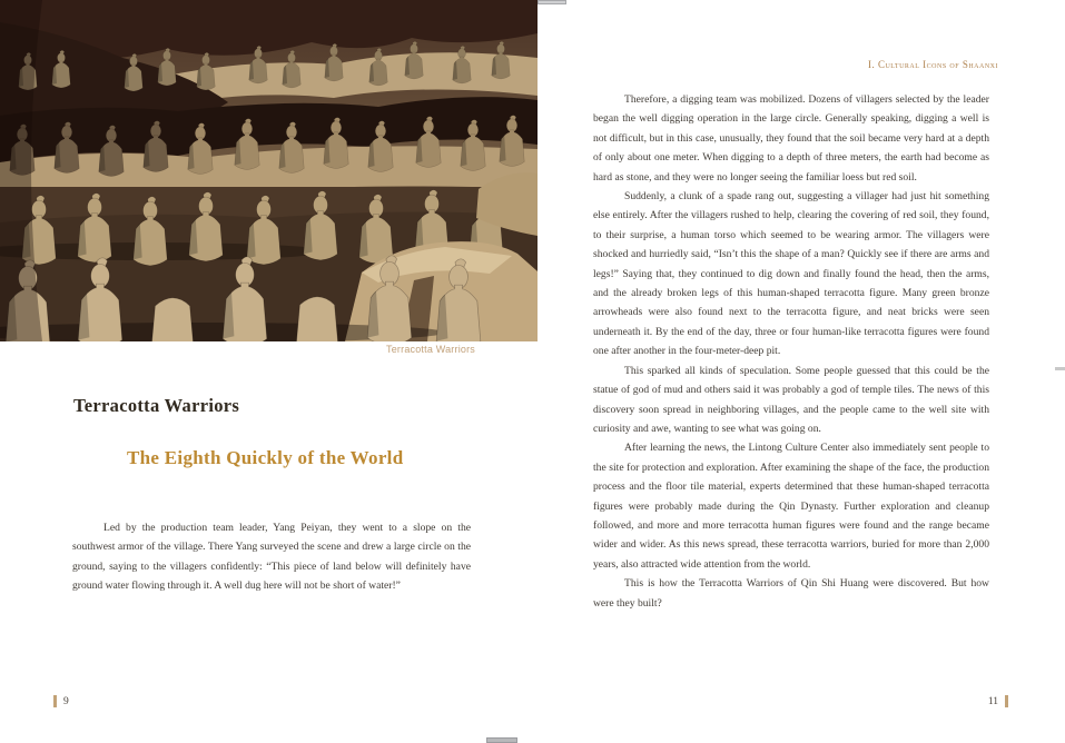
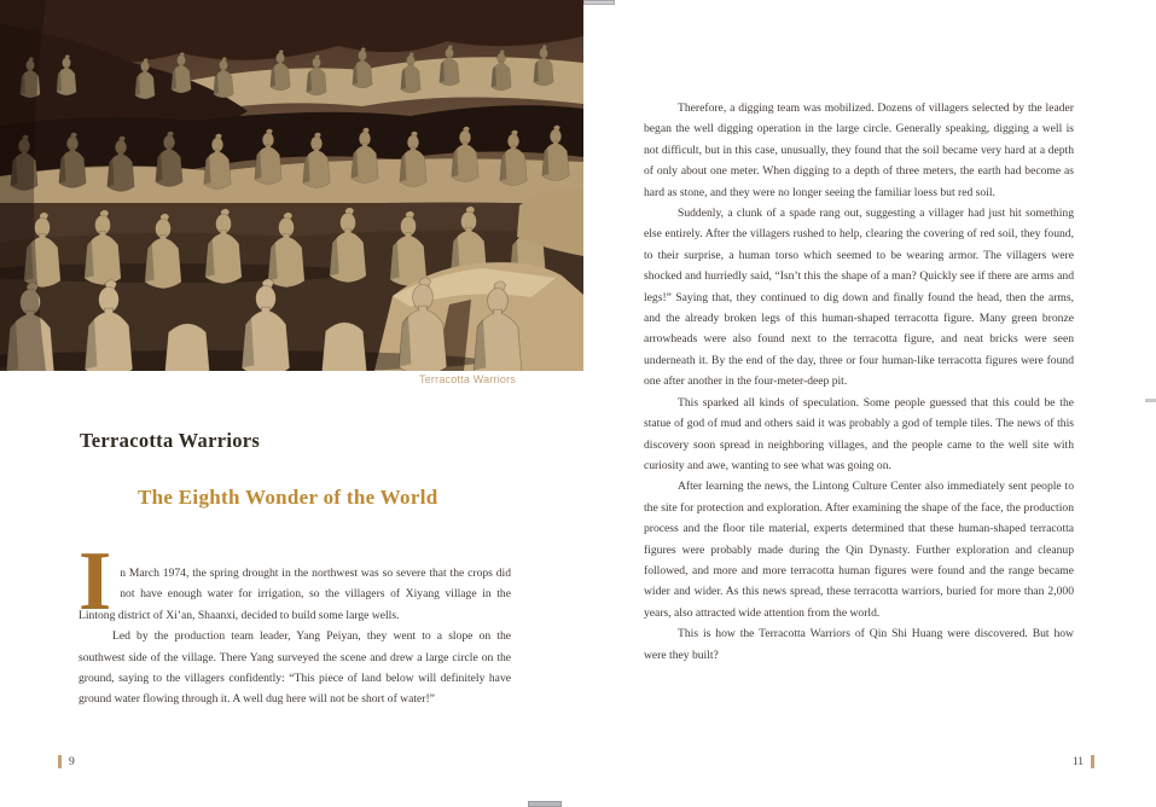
  Terracotta Warriors
  Terracotta Warriors
- The Eighth Quickly of the World
+ The Eighth Wonder of the World
+ I
+ n March 1974, the spring drought in the northwest was so severe that the crops did not have enough water for irrigation, so the villagers of Xiyang village in the Lintong district of Xi’an, Shaanxi, decided to build some large wells.
- Led by the production team leader, Yang Peiyan, they went to a slope on the southwest armor of the village. There Yang surveyed the scene and drew a large circle on the ground, saying to the villagers confidently: “This piece of land below will definitely have ground water flowing through it. A well dug here will not be short of water!”
+ Led by the production team leader, Yang Peiyan, they went to a slope on the southwest side of the village. There Yang surveyed the scene and drew a large circle on the ground, saying to the villagers confidently: “This piece of land below will definitely have ground water flowing through it. A well dug here will not be short of water!”
  9
- I. Cultural Icons of Shaanxi
  Therefore, a digging team was mobilized. Dozens of villagers selected by the leader began the well digging operation in the large circle. Generally speaking, digging a well is not difficult, but in this case, unusually, they found that the soil became very hard at a depth of only about one meter. When digging to a depth of three meters, the earth had become as hard as stone, and they were no longer seeing the familiar loess but red soil.
  Suddenly, a clunk of a spade rang out, suggesting a villager had just hit something else entirely. After the villagers rushed to help, clearing the covering of red soil, they found, to their surprise, a human torso which seemed to be wearing armor. The villagers were shocked and hurriedly said, “Isn’t this the shape of a man? Quickly see if there are arms and legs!” Saying that, they continued to dig down and finally found the head, then the arms, and the already broken legs of this human-shaped terracotta figure. Many green bronze arrowheads were also found next to the terracotta figure, and neat bricks were seen underneath it. By the end of the day, three or four human-like terracotta figures were found one after another in the four-meter-deep pit.
  This sparked all kinds of speculation. Some people guessed that this could be the statue of god of mud and others said it was probably a god of temple tiles. The news of this discovery soon spread in neighboring villages, and the people came to the well site with curiosity and awe, wanting to see what was going on.
  After learning the news, the Lintong Culture Center also immediately sent people to the site for protection and exploration. After examining the shape of the face, the production process and the floor tile material, experts determined that these human-shaped terracotta figures were probably made during the Qin Dynasty. Further exploration and cleanup followed, and more and more terracotta human figures were found and the range became wider and wider. As this news spread, these terracotta warriors, buried for more than 2,000 years, also attracted wide attention from the world.
  This is how the Terracotta Warriors of Qin Shi Huang were discovered. But how were they built?
  11
